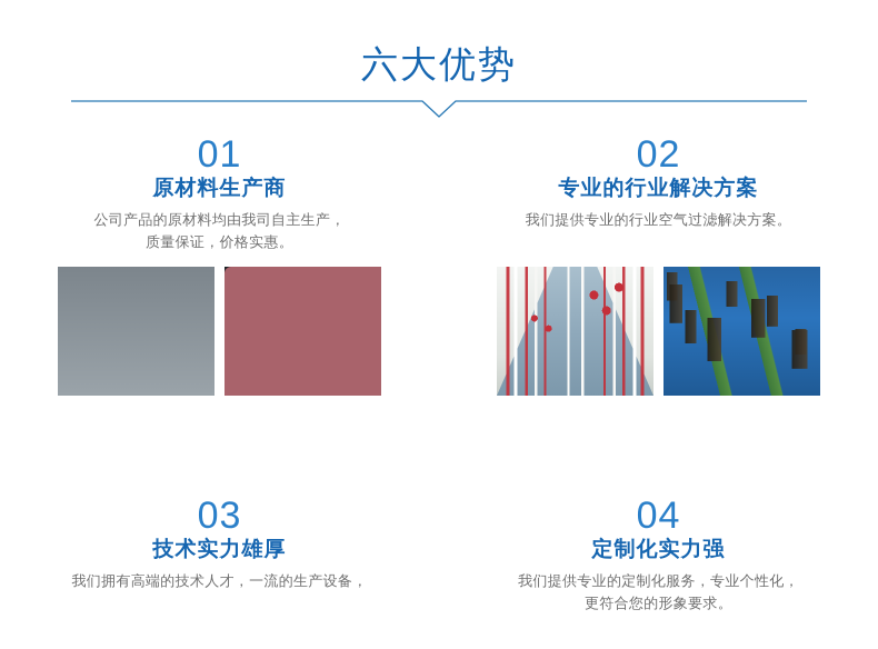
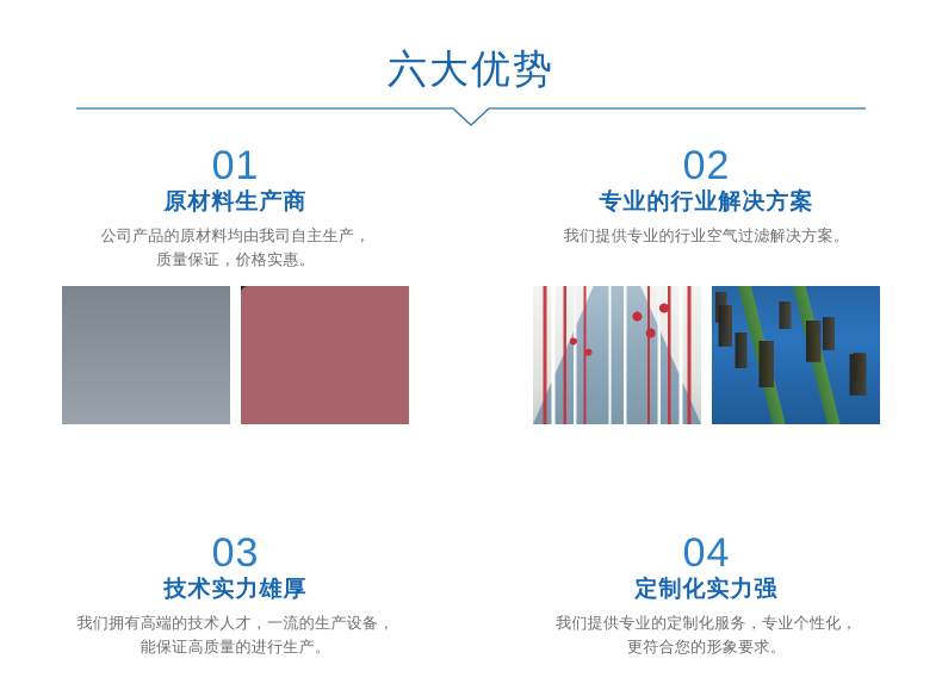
  六大优势
  01
  原材料生产商
  公司产品的原材料均由我司自主生产，
  质量保证，价格实惠。
  02
  专业的行业解决方案
  我们提供专业的行业空气过滤解决方案。
  03
  技术实力雄厚
  我们拥有高端的技术人才，一流的生产设备，
+ 能保证高质量的进行生产。
  04
  定制化实力强
  我们提供专业的定制化服务，专业个性化，
  更符合您的形象要求。
